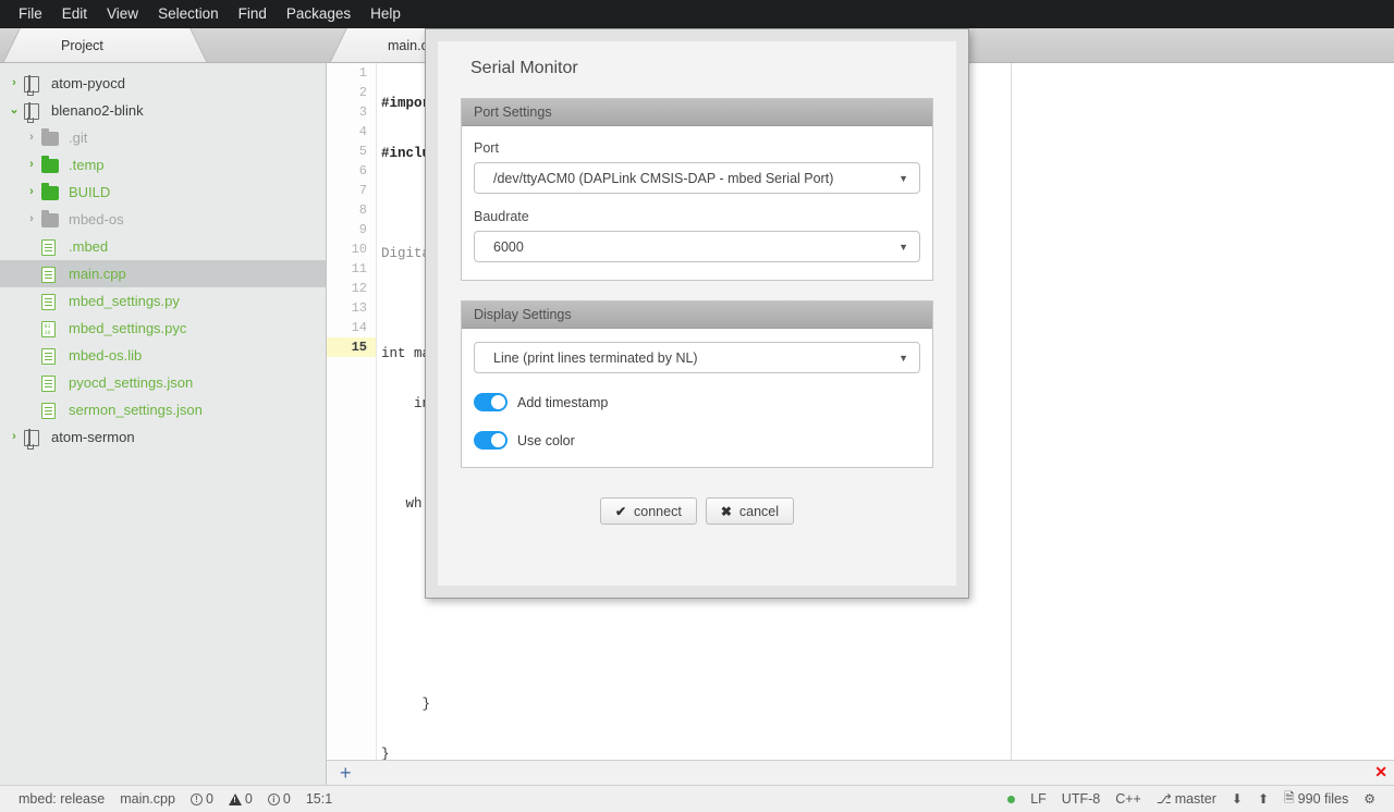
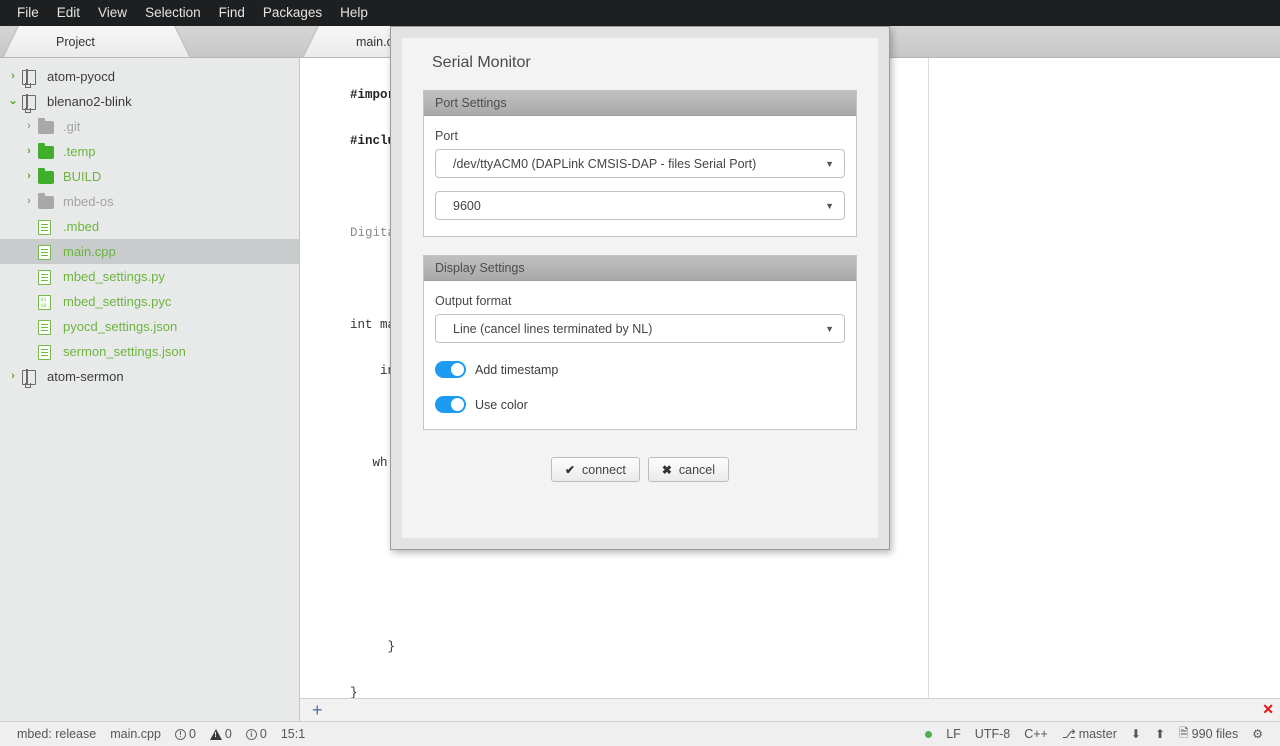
  File
  Edit
  View
  Selection
  Find
  Packages
  Help
  Project
  ›
  atom-pyocd
  ⌄
  blenano2-blink
  ›
  .git
  ›
  .temp
  ›
  BUILD
  ›
  mbed-os
  .mbed
  main.cpp
  mbed_settings.py
  mbed_settings.pyc
- mbed-os.lib
  pyocd_settings.json
  sermon_settings.json
  ›
  atom-sermon
- 1
- 2
- 3
- 4
- 5
- 6
- 7
- 8
- 9
- 10
- 11
- 12
- 13
- 14
- 15
  #impo
  #incl
  Digit
  int m
  wh
  }
  }
  +
  ✕
  mbed: release
  main.cpp
  !
  0
  0
  i
  0
  15:1
  LF
  UTF-8
  C++
  ⎇
  master
  ⬇
  ⬆
  🗎
  990 files
  ⚙
  Serial Monitor
  Port Settings
  Port
- /dev/ttyACM0 (DAPLink CMSIS-DAP - mbed Serial Port)
+ /dev/ttyACM0 (DAPLink CMSIS-DAP - files Serial Port)
  ▼
- Baudrate
- 6000
+ 9600
  ▼
  Display Settings
+ Output format
- Line (print lines terminated by NL)
+ Line (cancel lines terminated by NL)
  ▼
  Add timestamp
  Use color
  ✔
  connect
  ✖
  cancel
